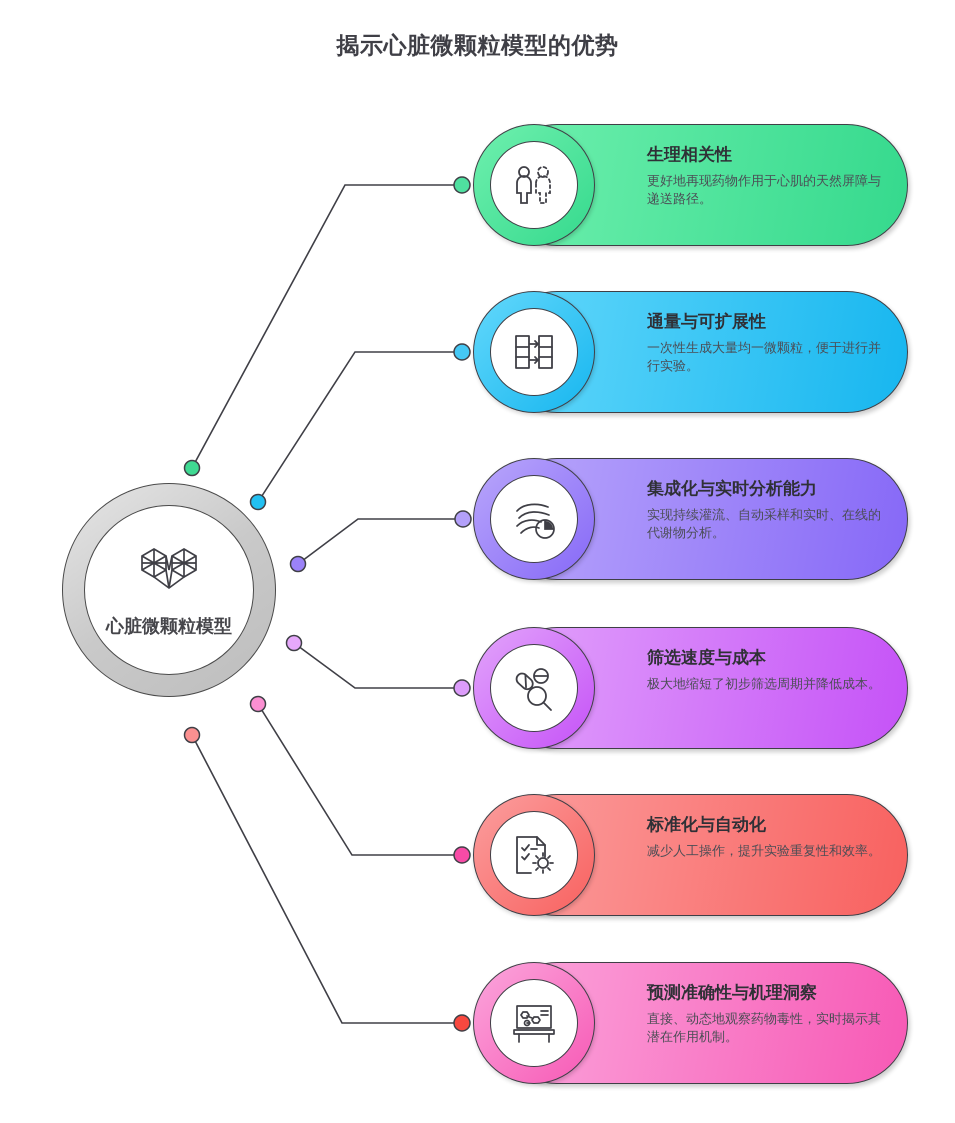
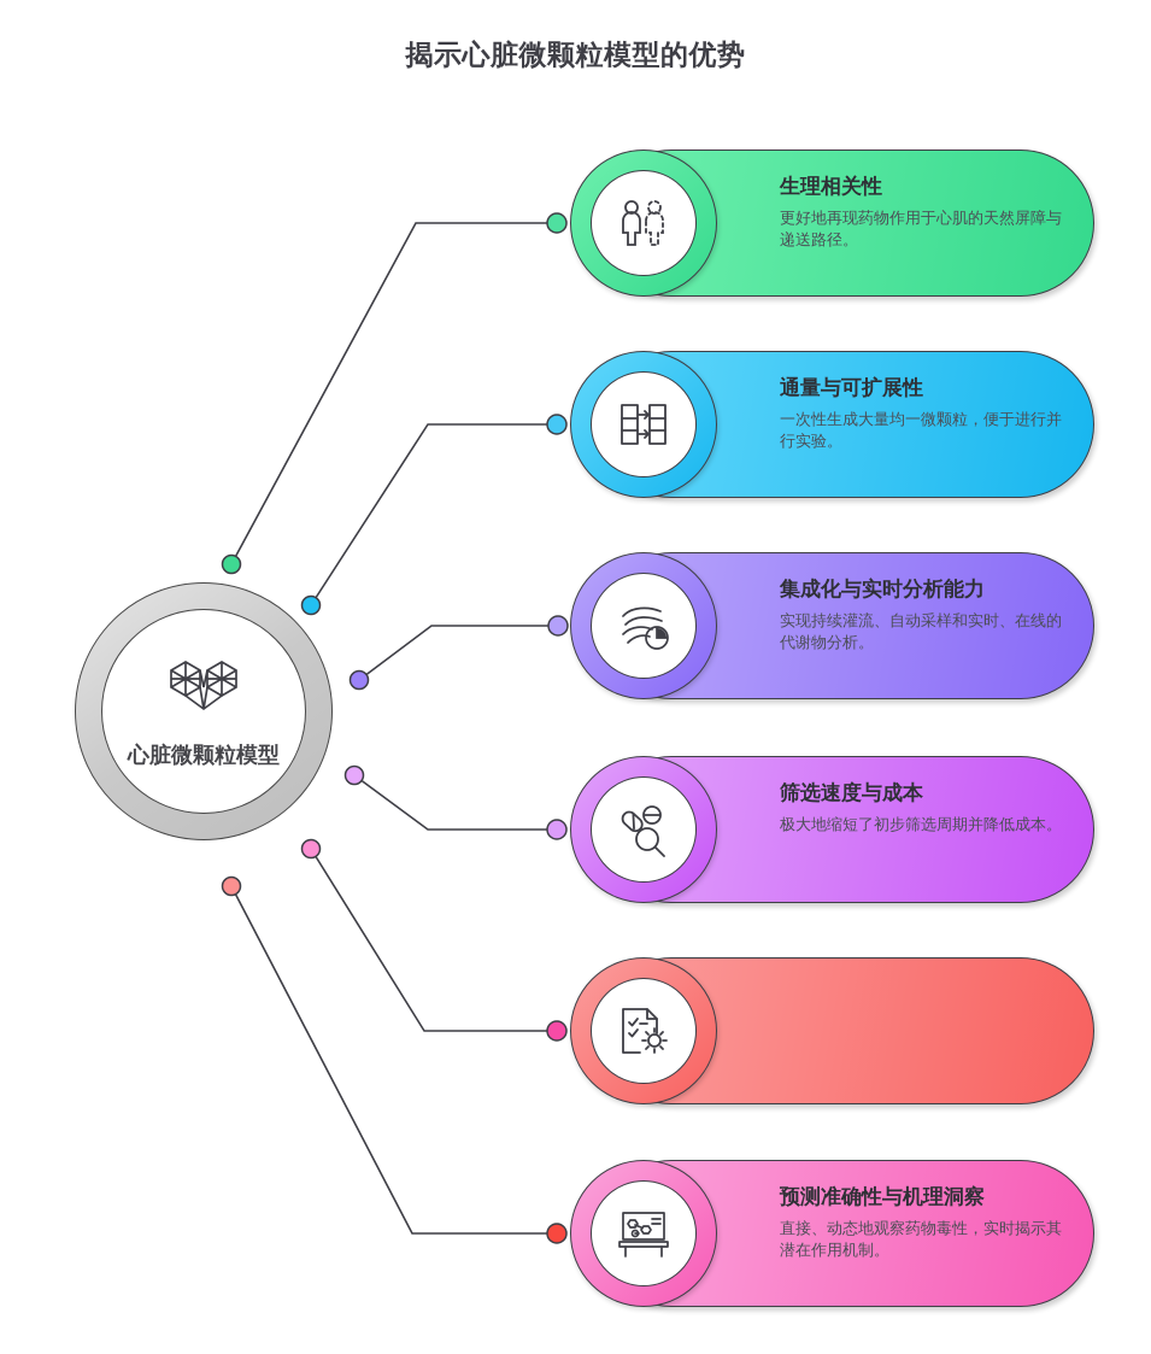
  揭示心脏微颗粒模型的优势
  心脏微颗粒模型
  生理相关性
  更好地再现药物作用于心肌的天然屏障与递送路径。
  通量与可扩展性
  一次性生成大量均一微颗粒，便于进行并行实验。
  集成化与实时分析能力
  实现持续灌流、自动采样和实时、在线的代谢物分析。
  筛选速度与成本
  极大地缩短了初步筛选周期并降低成本。
- 标准化与自动化
- 减少人工操作，提升实验重复性和效率。
  预测准确性与机理洞察
  直接、动态地观察药物毒性，实时揭示其潜在作用机制。
